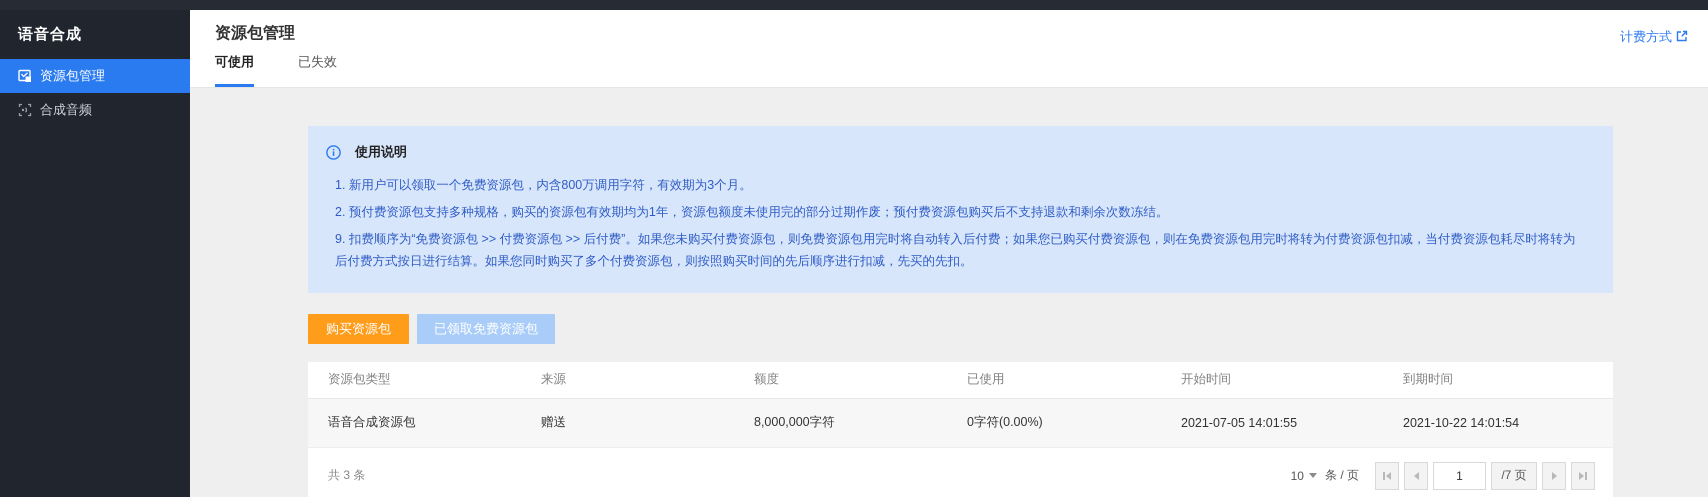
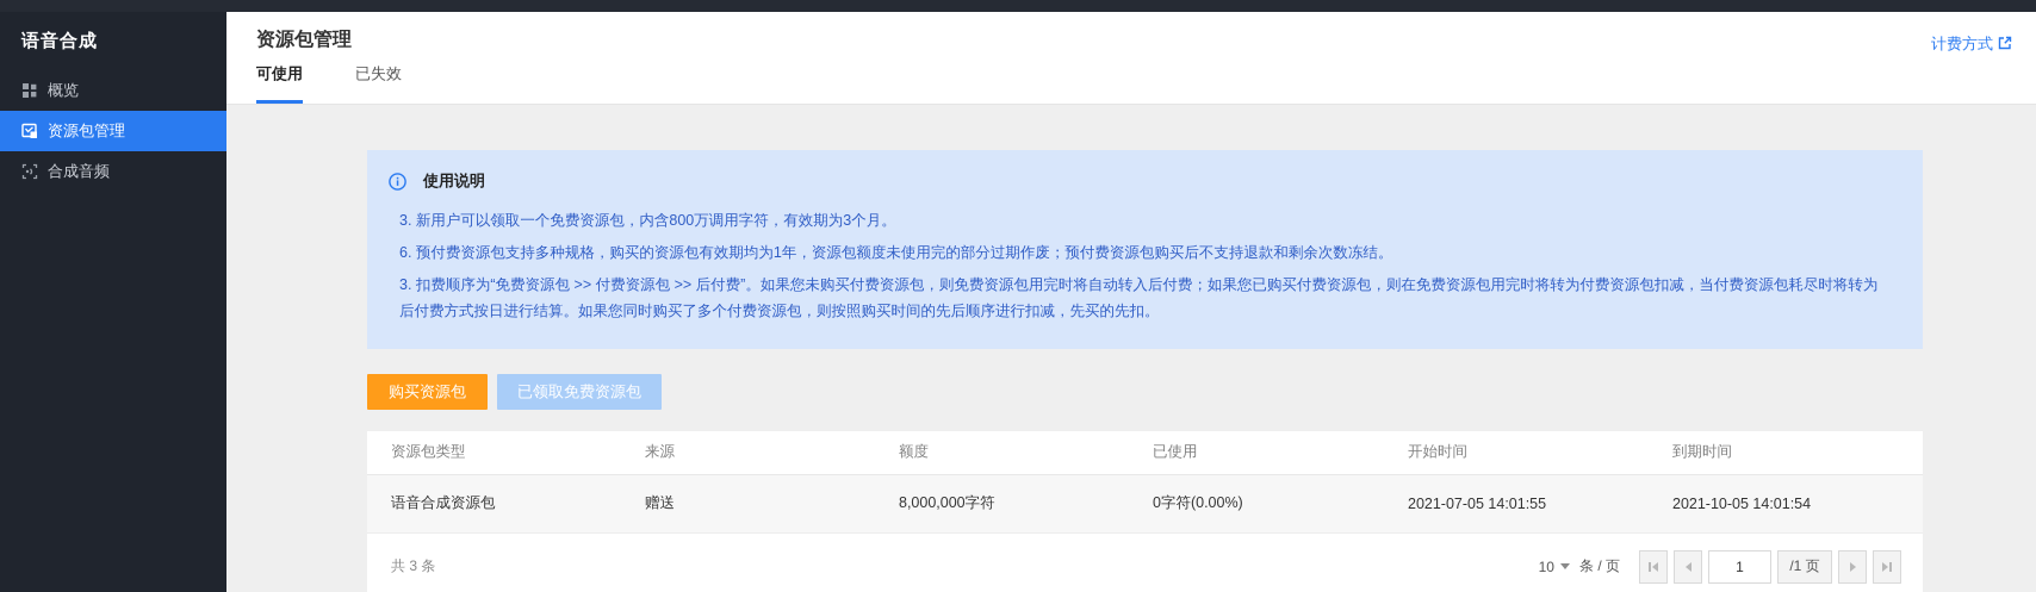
  语音合成
+ 概览
  资源包管理
  合成音频
  资源包管理
  计费方式
  可使用
  已失效
  使用说明
- 1. 新用户可以领取一个免费资源包，内含800万调用字符，有效期为3个月。
+ 3. 新用户可以领取一个免费资源包，内含800万调用字符，有效期为3个月。
- 2. 预付费资源包支持多种规格，购买的资源包有效期均为1年，资源包额度未使用完的部分过期作废；预付费资源包购买后不支持退款和剩余次数冻结。
+ 6. 预付费资源包支持多种规格，购买的资源包有效期均为1年，资源包额度未使用完的部分过期作废；预付费资源包购买后不支持退款和剩余次数冻结。
- 9. 扣费顺序为“免费资源包 >> 付费资源包 >> 后付费”。如果您未购买付费资源包，则免费资源包用完时将自动转入后付费；如果您已购买付费资源包，则在免费资源包用完时将转为付费资源包扣减，当付费资源包耗尽时将转为后付费方式按日进行结算。如果您同时购买了多个付费资源包，则按照购买时间的先后顺序进行扣减，先买的先扣。
+ 3. 扣费顺序为“免费资源包 >> 付费资源包 >> 后付费”。如果您未购买付费资源包，则免费资源包用完时将自动转入后付费；如果您已购买付费资源包，则在免费资源包用完时将转为付费资源包扣减，当付费资源包耗尽时将转为后付费方式按日进行结算。如果您同时购买了多个付费资源包，则按照购买时间的先后顺序进行扣减，先买的先扣。
  购买资源包
  已领取免费资源包
  资源包类型	来源	额度	已使用	开始时间	到期时间
- 语音合成资源包	赠送	8,000,000字符	0字符(0.00%)	2021-07-05 14:01:55	2021-10-22 14:01:54
+ 语音合成资源包	赠送	8,000,000字符	0字符(0.00%)	2021-07-05 14:01:55	2021-10-05 14:01:54
  共 3 条
  10
  条 / 页
  1
- /7 页
+ /1 页
